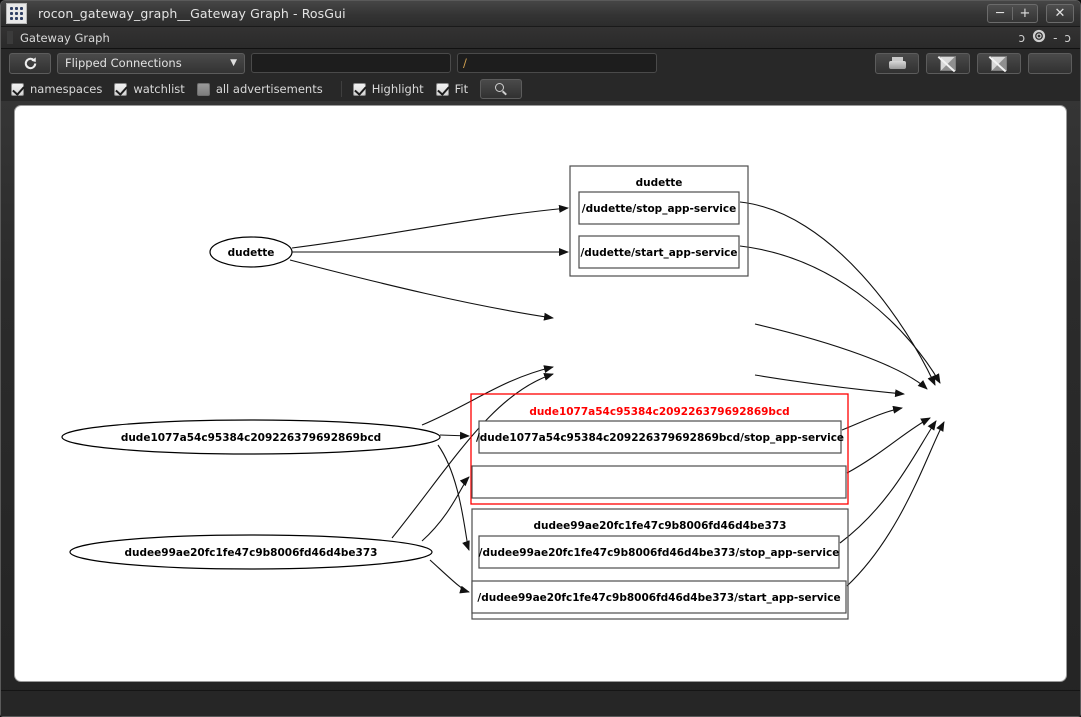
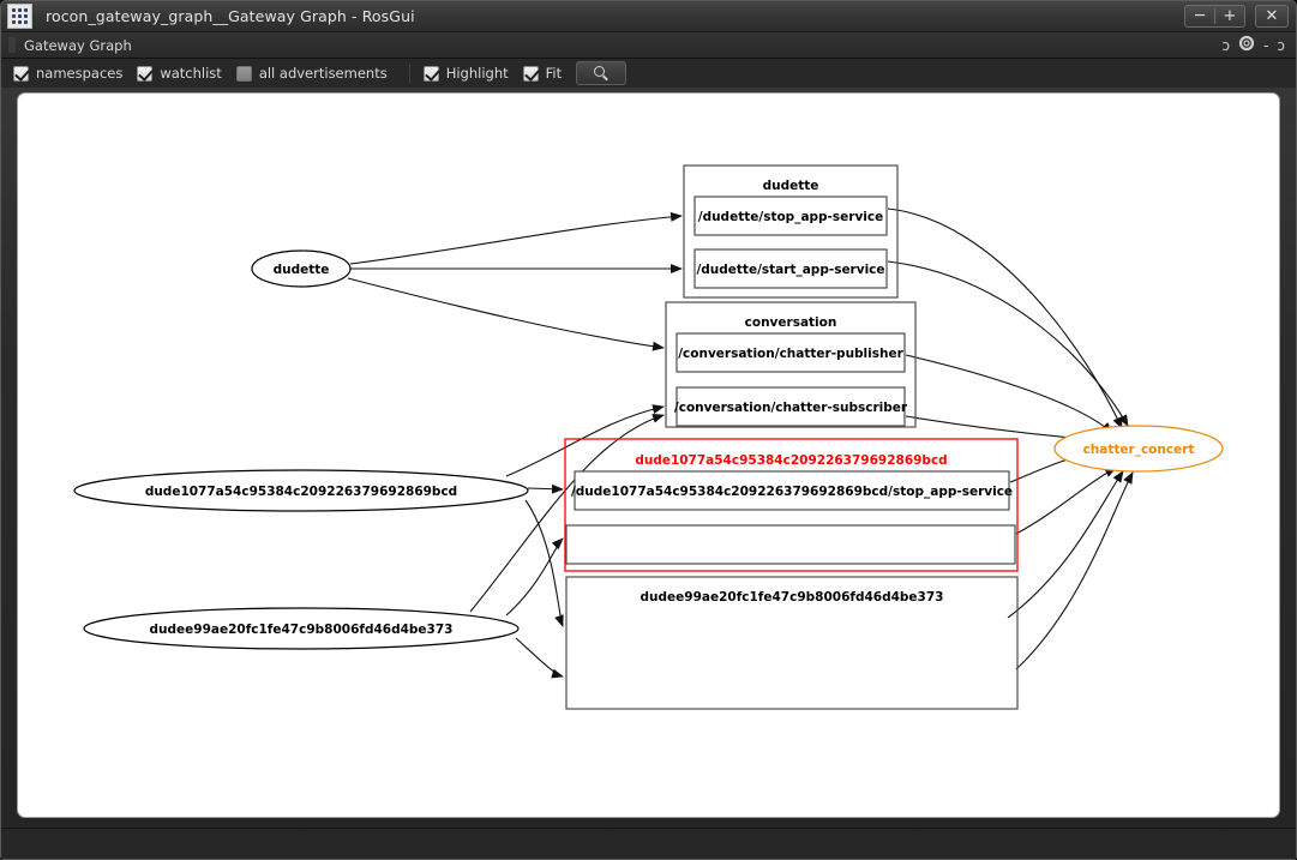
  rocon_gateway_graph__Gateway Graph - RosGui
  ─
  +
  ✕
  Gateway Graph
  ɔ
  -
  ɔ
- Flipped Connections
- ▼
- /
  namespaces
  watchlist
  all advertisements
  Highlight
  Fit
  dudette
  /dudette/stop_app-service
  /dudette/start_app-service
+ conversation
+ /conversation/chatter-publisher
+ /conversation/chatter-subscriber
  dude1077a54c95384c209226379692869bcd
  /dude1077a54c95384c209226379692869bcd/stop_app-service
  dudee99ae20fc1fe47c9b8006fd46d4be373
- /dudee99ae20fc1fe47c9b8006fd46d4be373/stop_app-service
- /dudee99ae20fc1fe47c9b8006fd46d4be373/start_app-service
  dudette
  dude1077a54c95384c209226379692869bcd
  dudee99ae20fc1fe47c9b8006fd46d4be373
+ chatter_concert
